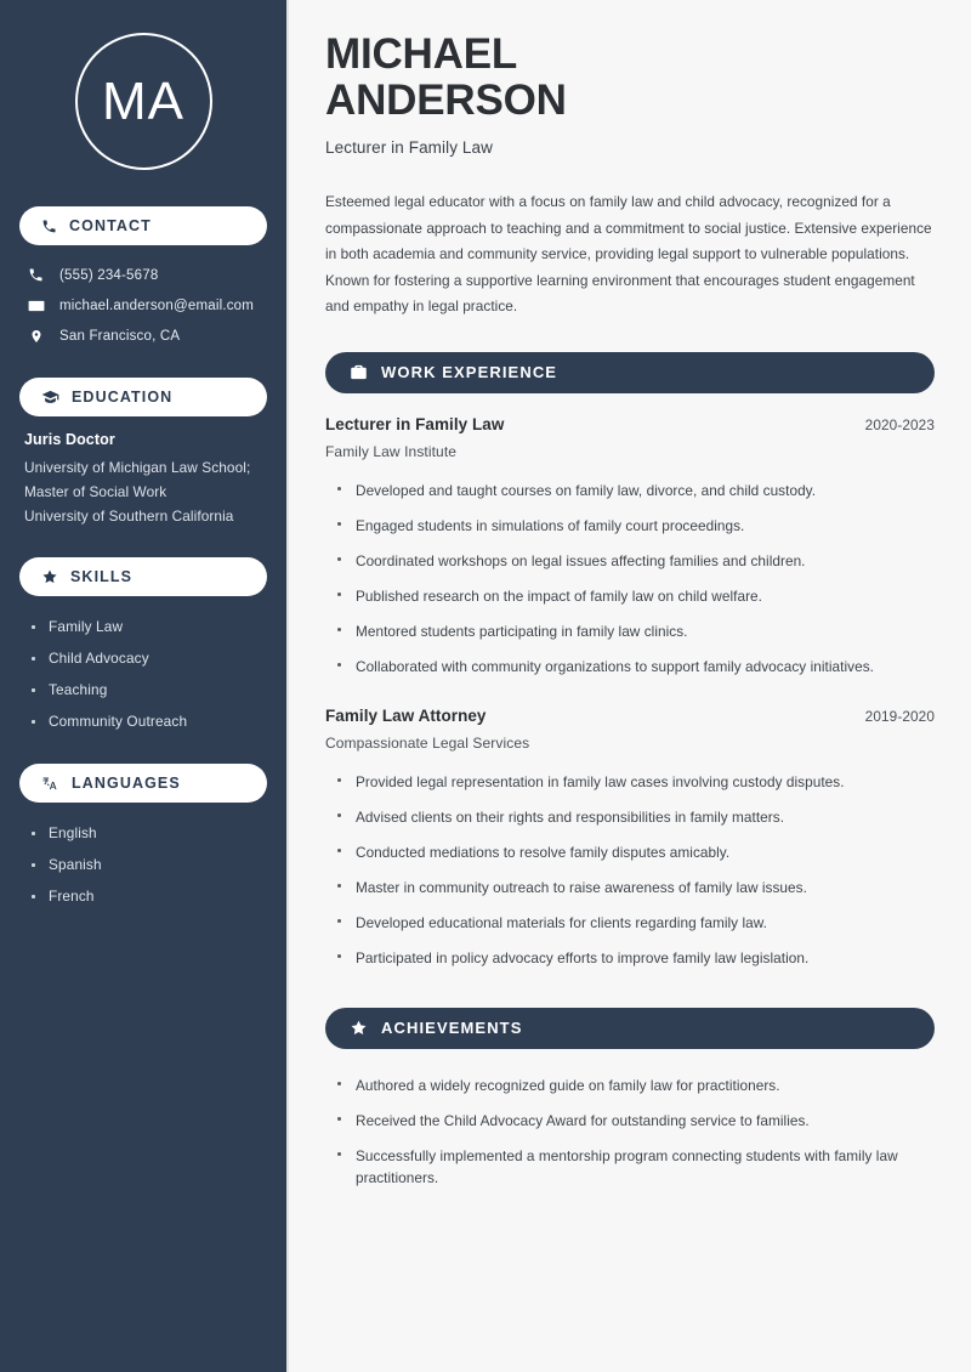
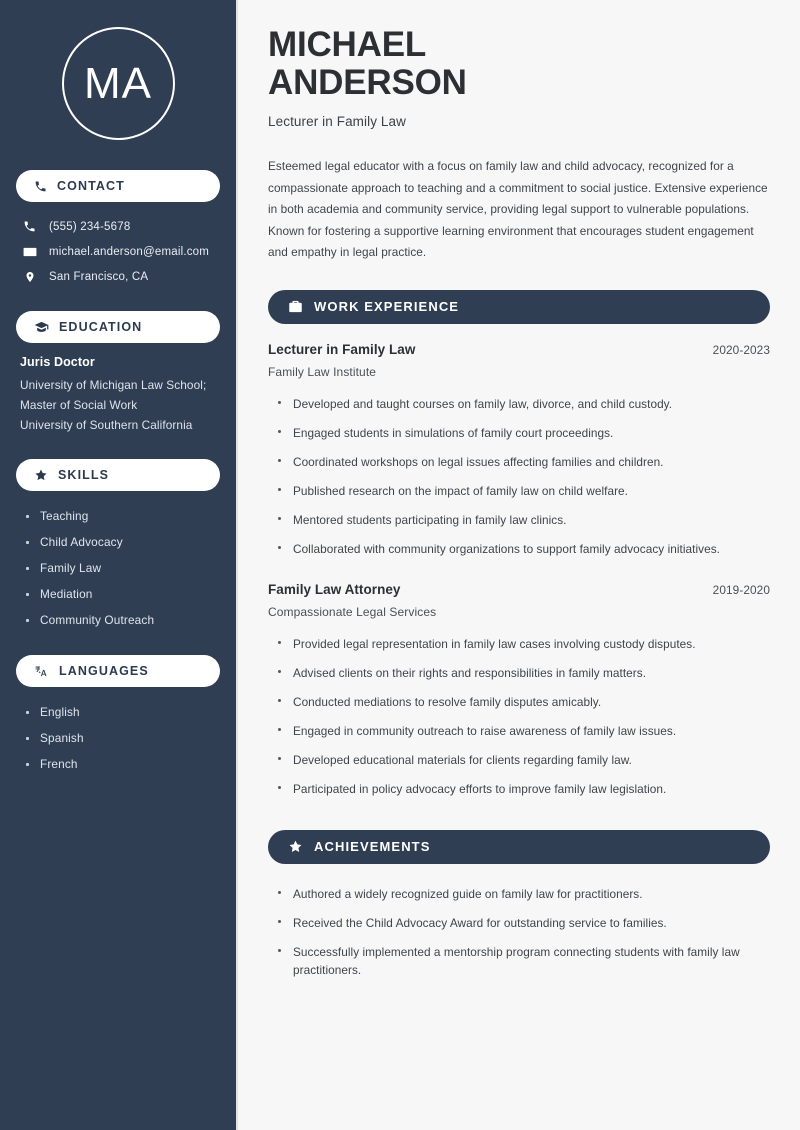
  MA
  CONTACT
  (555) 234-5678
  michael.anderson@email.com
  San Francisco, CA
  EDUCATION
  Juris Doctor
  University of Michigan Law School;
  Master of Social Work
  University of Southern California
  SKILLS
- Family Law
+ Teaching
  Child Advocacy
- Teaching
+ Family Law
+ Mediation
  Community Outreach
  LANGUAGES
  English
  Spanish
  French
  MICHAEL
  ANDERSON
  Lecturer in Family Law
  Esteemed legal educator with a focus on family law and child advocacy, recognized for a compassionate approach to teaching and a commitment to social justice. Extensive experience in both academia and community service, providing legal support to vulnerable populations. Known for fostering a supportive learning environment that encourages student engagement and empathy in legal practice.
  WORK EXPERIENCE
  Lecturer in Family Law
  2020-2023
  Family Law Institute
  Developed and taught courses on family law, divorce, and child custody.
  Engaged students in simulations of family court proceedings.
  Coordinated workshops on legal issues affecting families and children.
  Published research on the impact of family law on child welfare.
  Mentored students participating in family law clinics.
  Collaborated with community organizations to support family advocacy initiatives.
  Family Law Attorney
  2019-2020
  Compassionate Legal Services
  Provided legal representation in family law cases involving custody disputes.
  Advised clients on their rights and responsibilities in family matters.
  Conducted mediations to resolve family disputes amicably.
- Master in community outreach to raise awareness of family law issues.
+ Engaged in community outreach to raise awareness of family law issues.
  Developed educational materials for clients regarding family law.
  Participated in policy advocacy efforts to improve family law legislation.
  ACHIEVEMENTS
  Authored a widely recognized guide on family law for practitioners.
  Received the Child Advocacy Award for outstanding service to families.
  Successfully implemented a mentorship program connecting students with family law practitioners.
